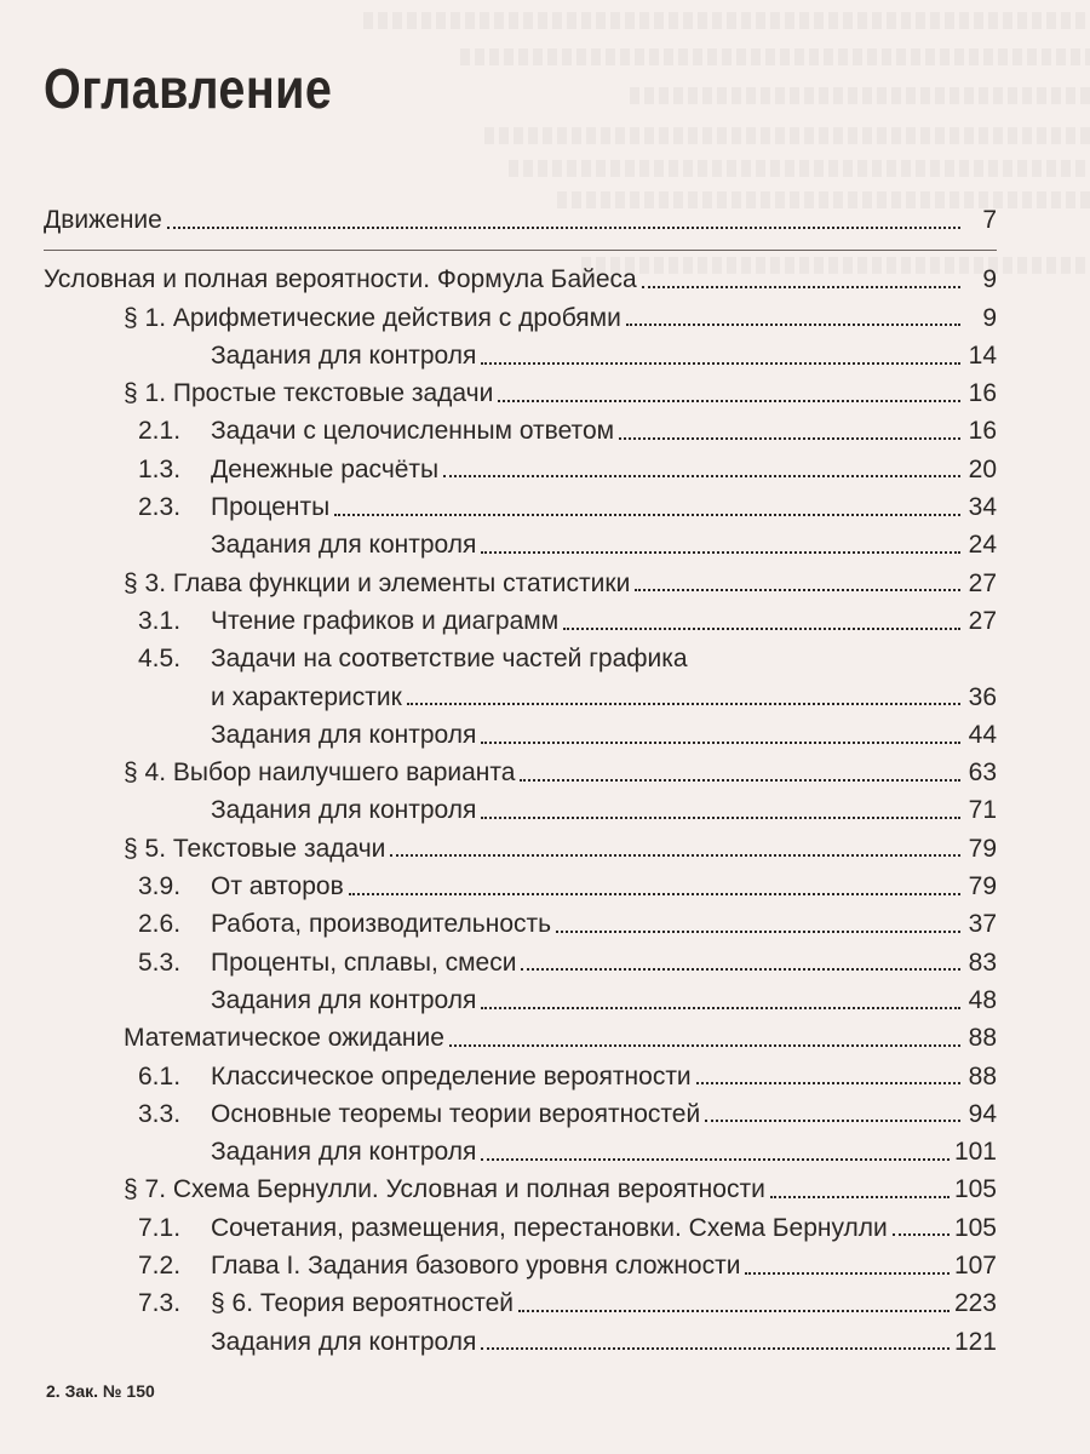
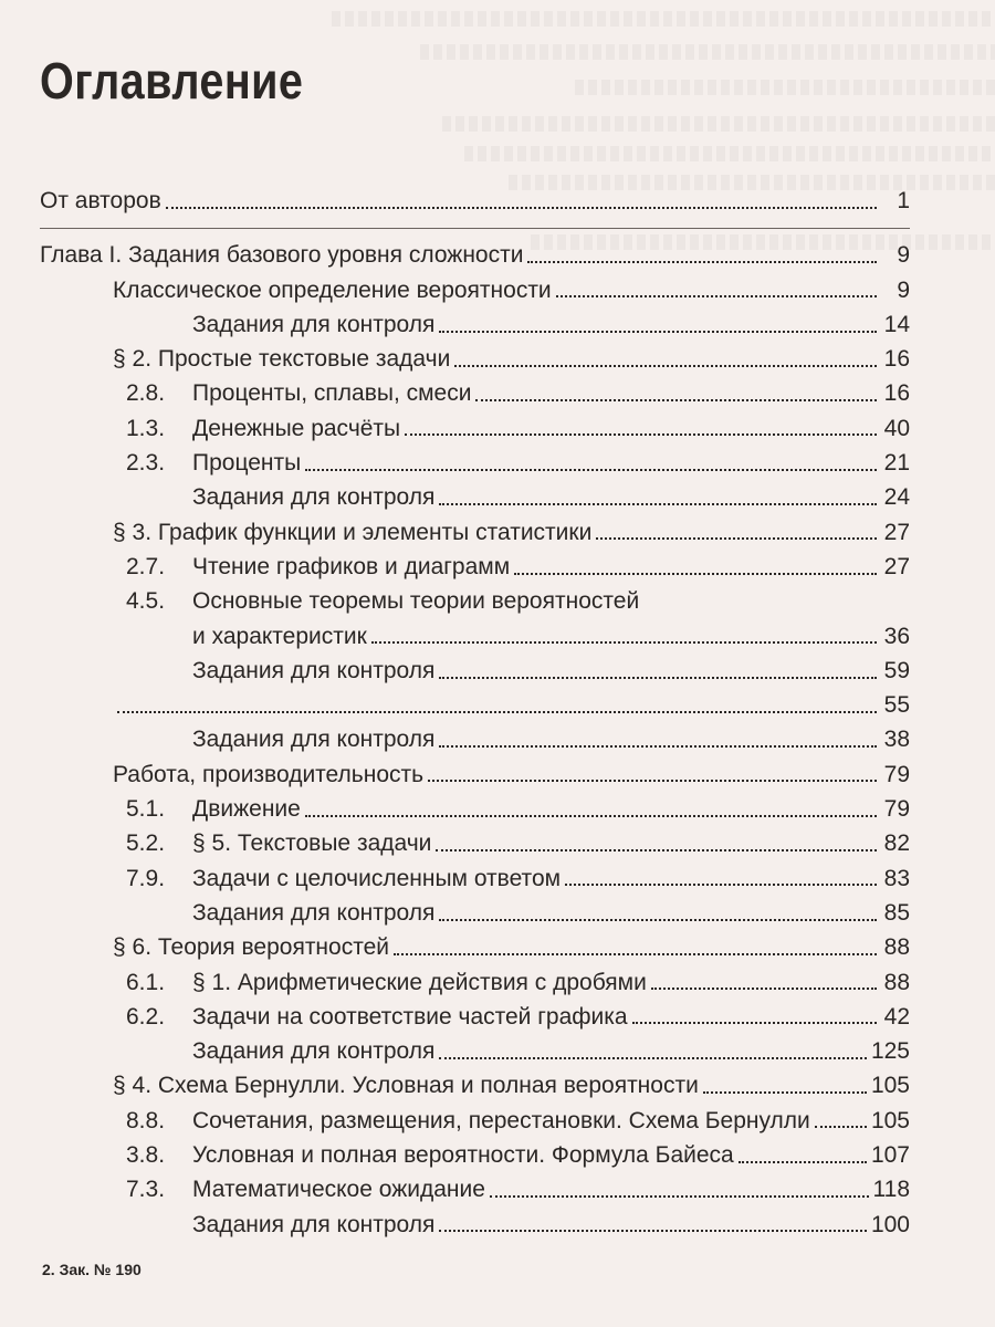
  Оглавление
- Движение
+ От авторов
- 7
+ 1
- Условная и полная вероятности. Формула Байеса
+ Глава I. Задания базового уровня сложности
  9
- § 1. Арифметические действия с дробями
+ Классическое определение вероятности
  9
  Задания для контроля
  14
- § 1. Простые текстовые задачи
+ § 2. Простые текстовые задачи
  16
- 2.1.
+ 2.8.
- Задачи с целочисленным ответом
+ Проценты, сплавы, смеси
  16
  1.3.
  Денежные расчёты
- 20
+ 40
  2.3.
  Проценты
- 34
+ 21
  Задания для контроля
  24
- § 3. Глава функции и элементы статистики
+ § 3. График функции и элементы статистики
  27
- 3.1.
+ 2.7.
  Чтение графиков и диаграмм
  27
  4.5.
- Задачи на соответствие частей графика
+ Основные теоремы теории вероятностей
  и характеристик
  36
  Задания для контроля
- 44
+ 59
- § 4. Выбор наилучшего варианта
- 63
+ 55
  Задания для контроля
- 71
+ 38
- § 5. Текстовые задачи
+ Работа, производительность
  79
- 3.9.
+ 5.1.
- От авторов
+ Движение
  79
- 2.6.
+ 5.2.
- Работа, производительность
+ § 5. Текстовые задачи
- 37
+ 82
- 5.3.
+ 7.9.
- Проценты, сплавы, смеси
+ Задачи с целочисленным ответом
  83
  Задания для контроля
- 48
+ 85
- Математическое ожидание
+ § 6. Теория вероятностей
  88
  6.1.
- Классическое определение вероятности
+ § 1. Арифметические действия с дробями
  88
- 3.3.
+ 6.2.
- Основные теоремы теории вероятностей
+ Задачи на соответствие частей графика
- 94
+ 42
  Задания для контроля
- 101
+ 125
- § 7. Схема Бернулли. Условная и полная вероятности
+ § 4. Схема Бернулли. Условная и полная вероятности
  105
- 7.1.
+ 8.8.
  Сочетания, размещения, перестановки. Схема Бернулли
  105
- 7.2.
+ 3.8.
- Глава I. Задания базового уровня сложности
+ Условная и полная вероятности. Формула Байеса
  107
  7.3.
- § 6. Теория вероятностей
+ Математическое ожидание
- 223
+ 118
  Задания для контроля
- 121
+ 100
- 2. Зак. № 150
+ 2. Зак. № 190
